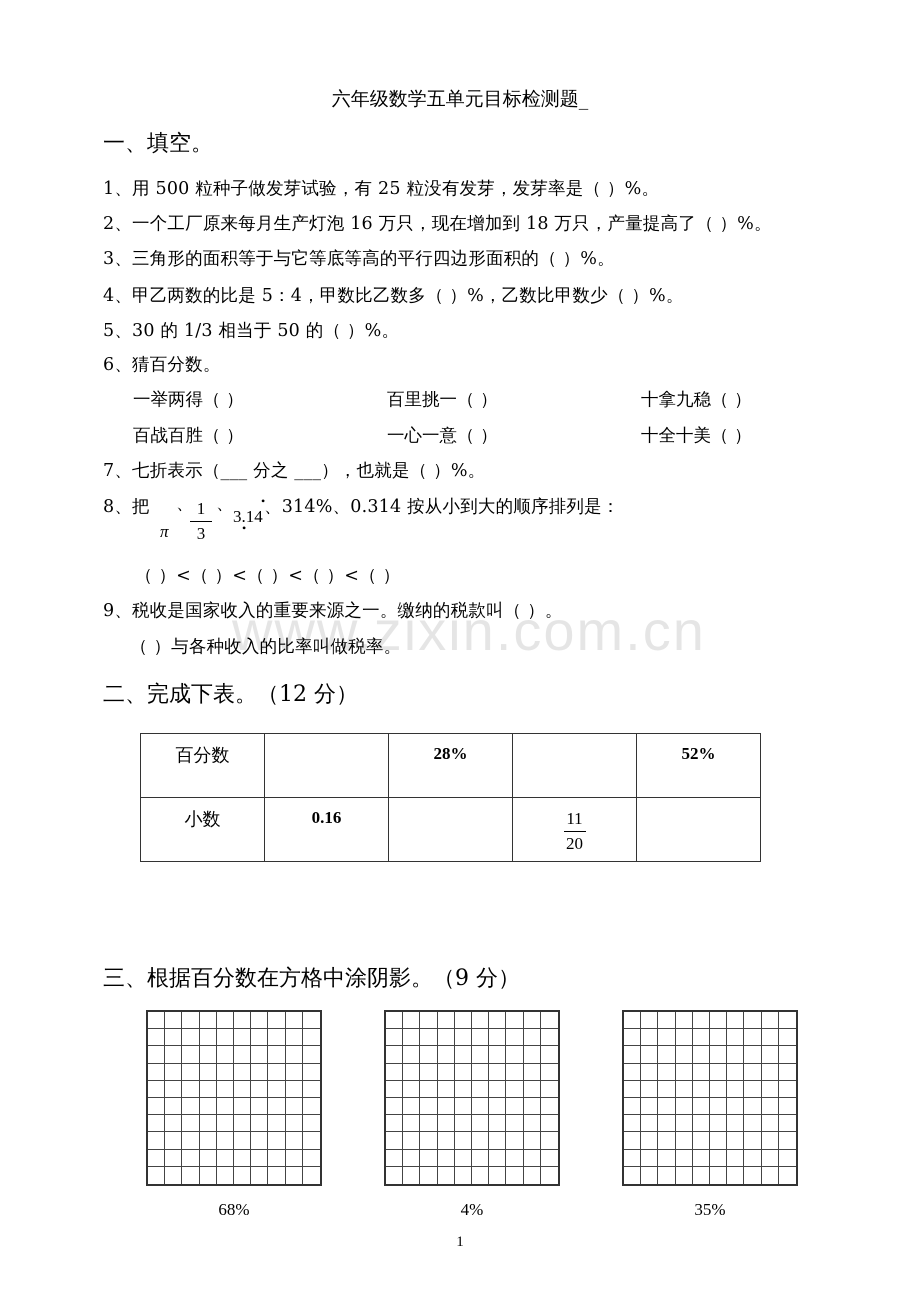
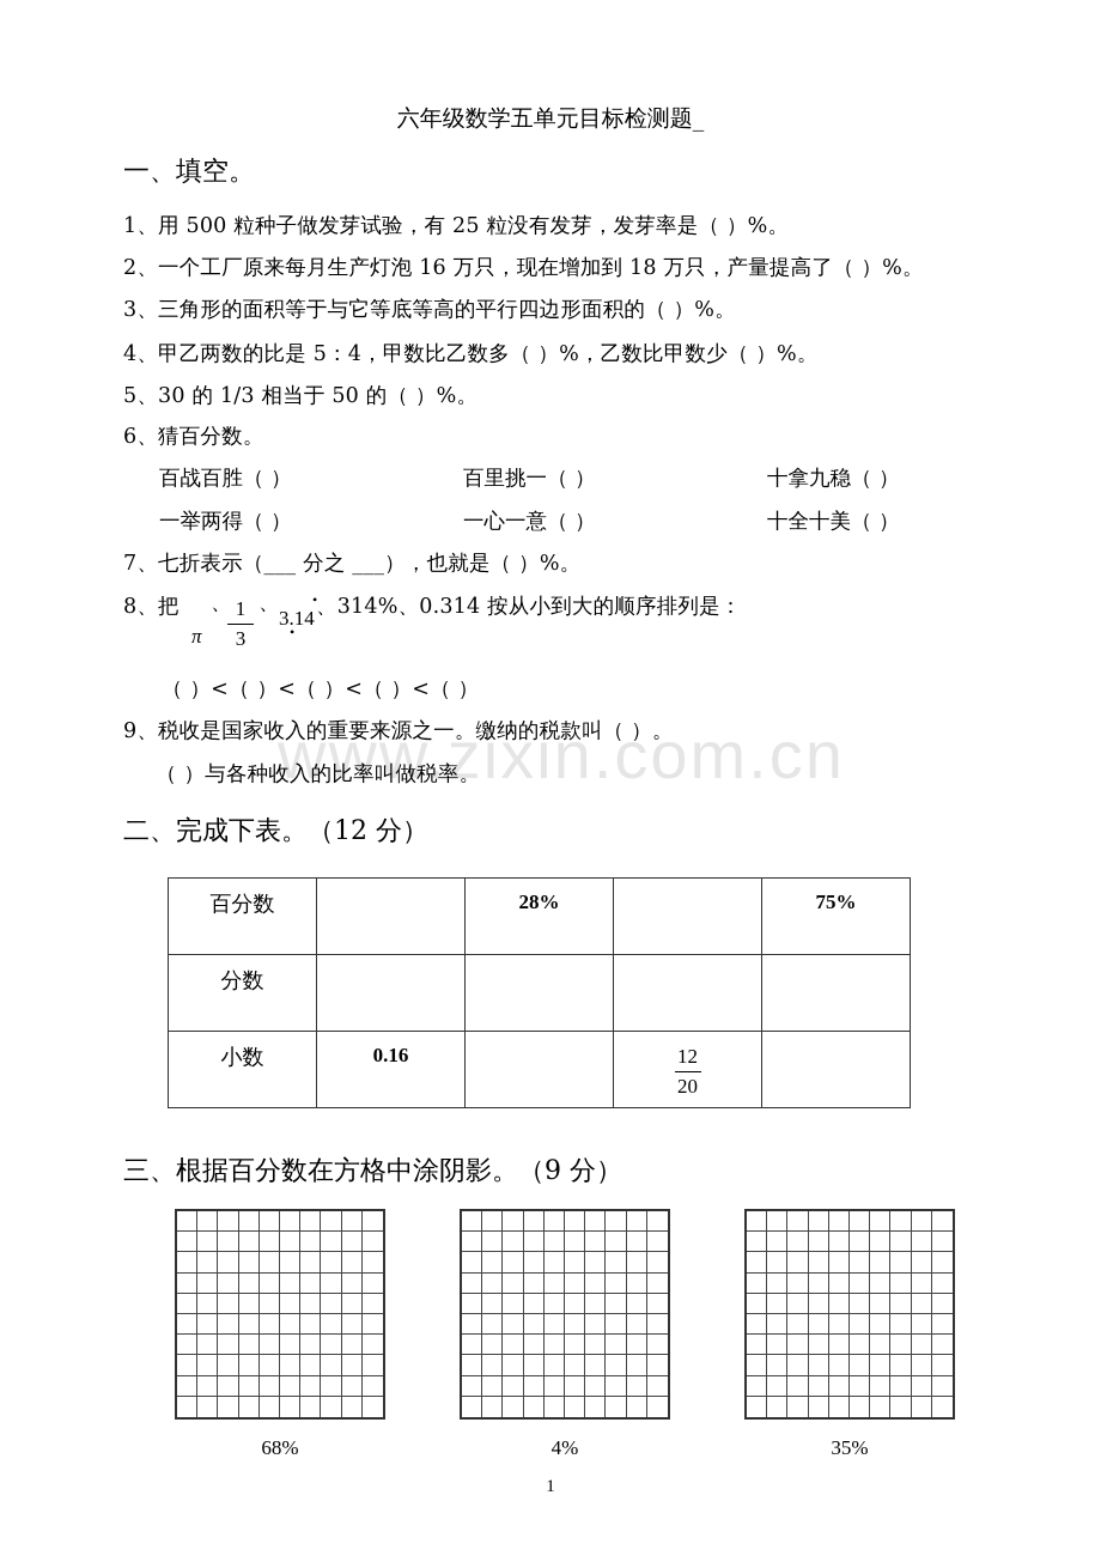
  www.zixin.com.cn
  六年级数学五单元目标检测题_
  一、填空。
  1、用 500 粒种子做发芽试验，有 25 粒没有发芽，发芽率是（ ）%。
  2、一个工厂原来每月生产灯泡 16 万只，现在增加到 18 万只，产量提高了（ ）%。
  3、三角形的面积等于与它等底等高的平行四边形面积的（ ）%。
  4、甲乙两数的比是 5：4，甲数比乙数多（ ）%，乙数比甲数少（ ）%。
  5、30 的 1/3 相当于 50 的（ ）%。
  6、猜百分数。
- 一举两得（ ）
+ 百战百胜（ ）
  百里挑一（ ）
  十拿九稳（ ）
- 百战百胜（ ）
+ 一举两得（ ）
  一心一意（ ）
  十全十美（ ）
  7、七折表示（___ 分之 ___），也就是（ ）%。
  8、把
  π
  、
  1
  3
  、
  3.14
  •
  •
  、314%、0.314 按从小到大的顺序排列是：
  （ ）<（ ）<（ ）<（ ）<（ ）
  9、税收是国家收入的重要来源之一。缴纳的税款叫（ ）。
  （ ）与各种收入的比率叫做税率。
  二、完成下表。（12 分）
- 百分数		28%		52%
+ 百分数		28%		75%
+ 分数
- 小数	0.16		11 20
+ 小数	0.16		12 20
  三、根据百分数在方格中涂阴影。（9 分）
  68%
  4%
  35%
  1
